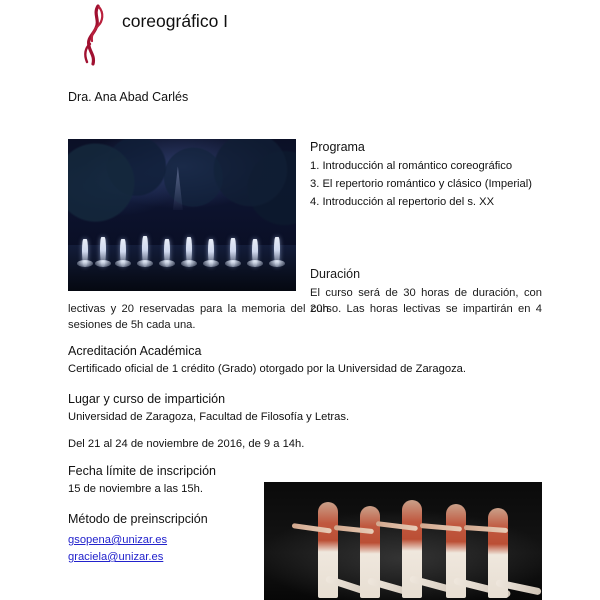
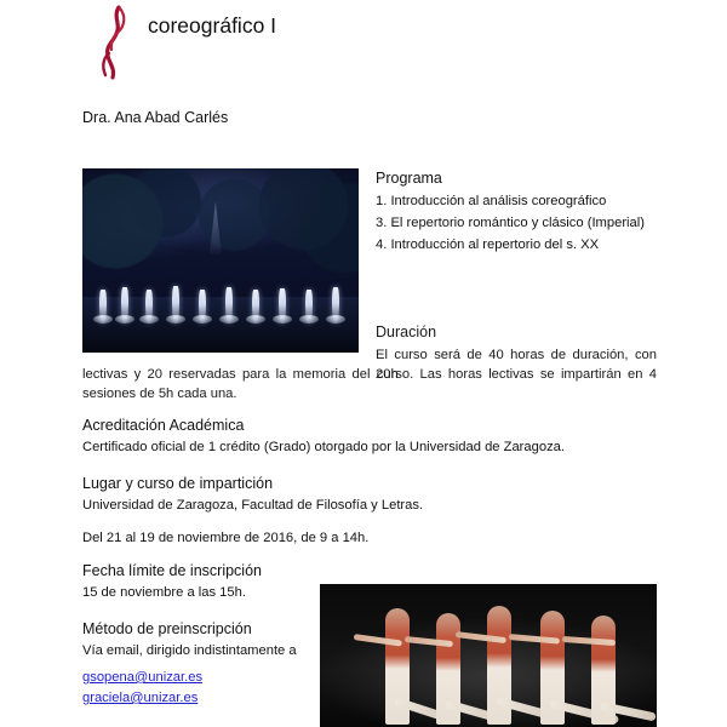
  coreográfico I
  Dra. Ana Abad Carlés
  Programa
- 1. Introducción al romántico coreográfico
+ 1. Introducción al análisis coreográfico
  3. El repertorio romántico y clásico (Imperial)
  4. Introducción al repertorio del s. XX
  Duración
- El curso será de 30 horas de duración, con 20h
+ El curso será de 40 horas de duración, con 20h
  lectivas y 20 reservadas para la memoria del curso. Las horas lectivas se impartirán en 4 sesiones de 5h cada una.
  Acreditación Académica
  Certificado oficial de 1 crédito (Grado) otorgado por la Universidad de Zaragoza.
  Lugar y curso de impartición
  Universidad de Zaragoza, Facultad de Filosofía y Letras.
- Del 21 al 24 de noviembre de 2016, de 9 a 14h.
+ Del 21 al 19 de noviembre de 2016, de 9 a 14h.
  Fecha límite de inscripción
  15 de noviembre a las 15h.
  Método de preinscripción
+ Vía email, dirigido indistintamente a
  gsopena@unizar.es
  graciela@unizar.es
